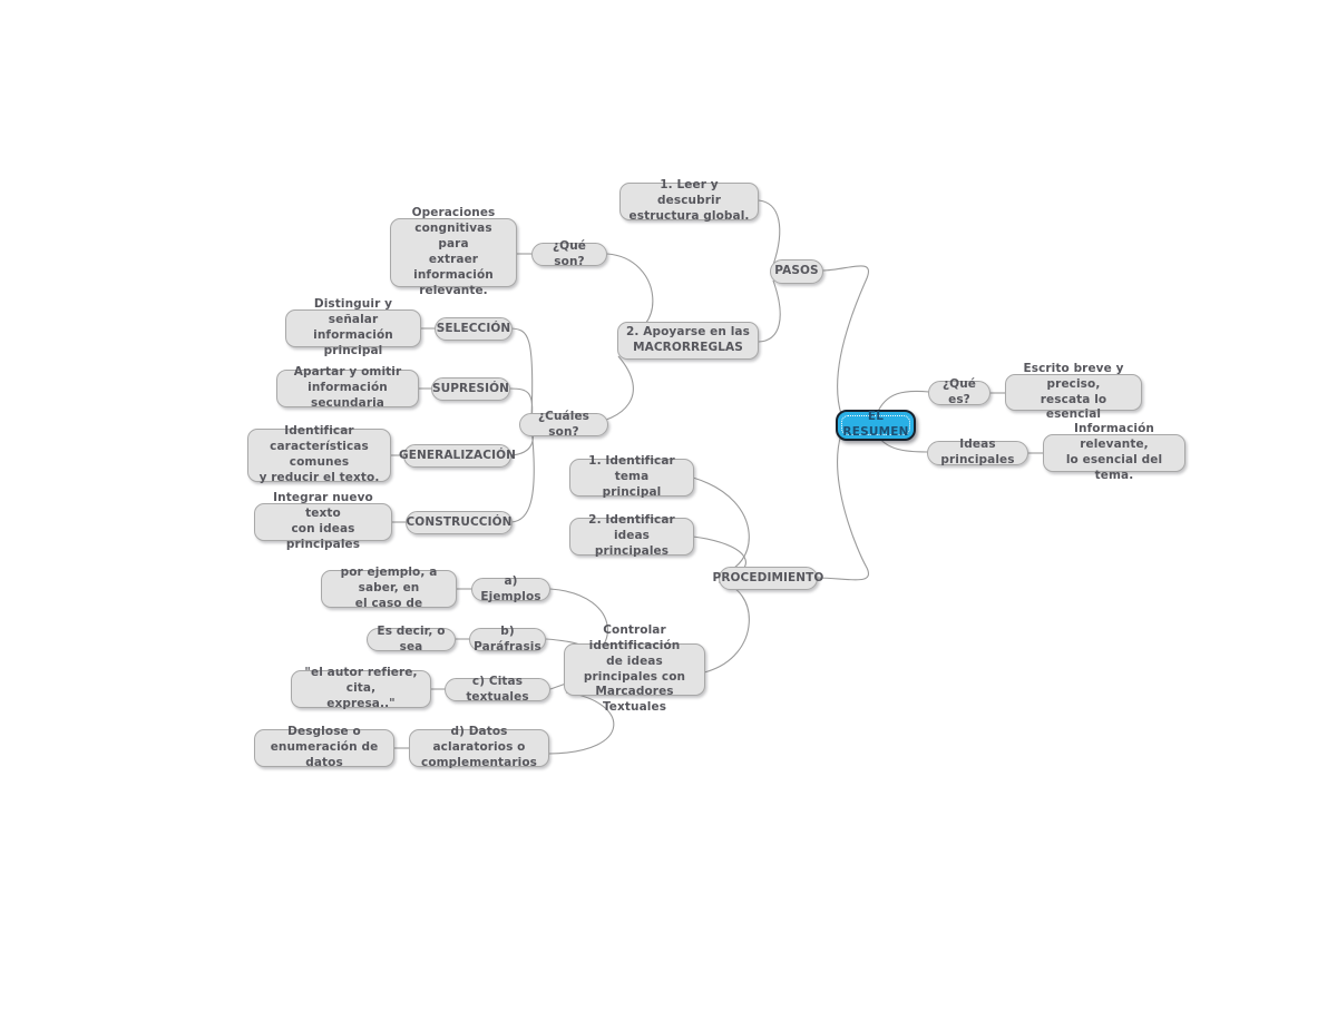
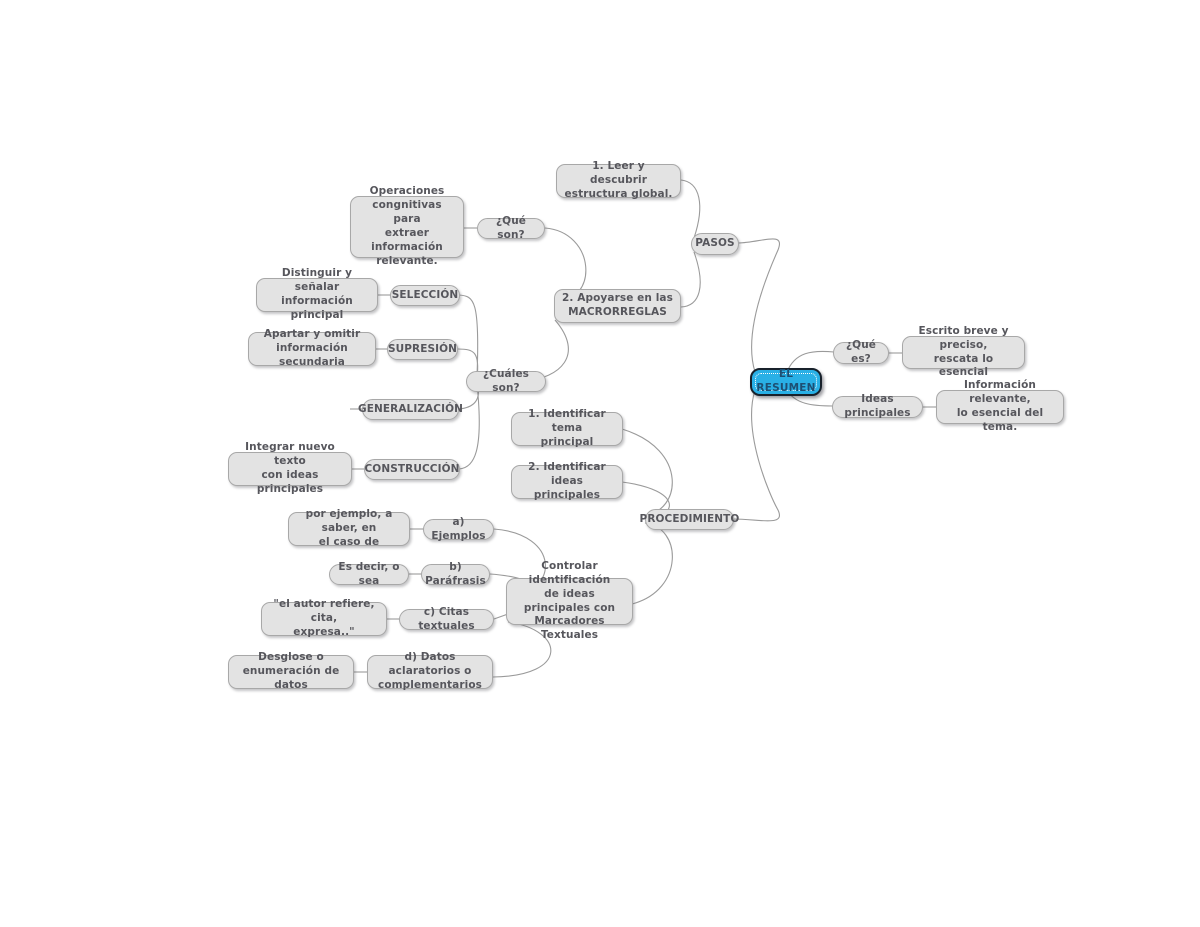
  EL RESUMEN
  ¿Qué es?
  Escrito breve y preciso,
  rescata lo esencial
  Ideas principales
  Información relevante,
  lo esencial del tema.
  PASOS
  1. Leer y descubrir
  estructura global.
  2. Apoyarse en las
  MACRORREGLAS
  ¿Qué son?
  Operaciones
  congnitivas para
  extraer información
  relevante.
  ¿Cuáles son?
  SELECCIÓN
  Distinguir y señalar
  información principal
  SUPRESIÓN
  Apartar y omitir
  información secundaria
  GENERALIZACIÓN
- Identificar
- características comunes
- y reducir el texto.
  CONSTRUCCIÓN
  Integrar nuevo texto
  con ideas principales
  PROCEDIMIENTO
  1. Identificar tema
  principal
  2. Identificar ideas
  principales
  Controlar identificación
  de ideas principales con
  Marcadores Textuales
  a) Ejemplos
  por ejemplo, a saber, en
  el caso de
  b) Paráfrasis
  Es decir, o sea
  c) Citas textuales
  "el autor refiere, cita,
  expresa.."
  d) Datos aclaratorios o
  complementarios
  Desglose o
  enumeración de datos
